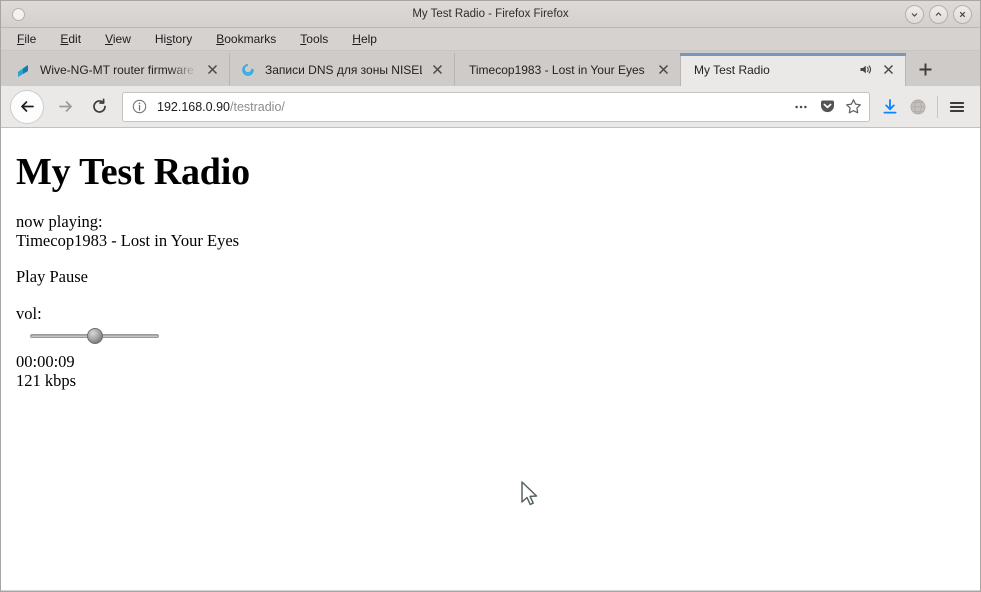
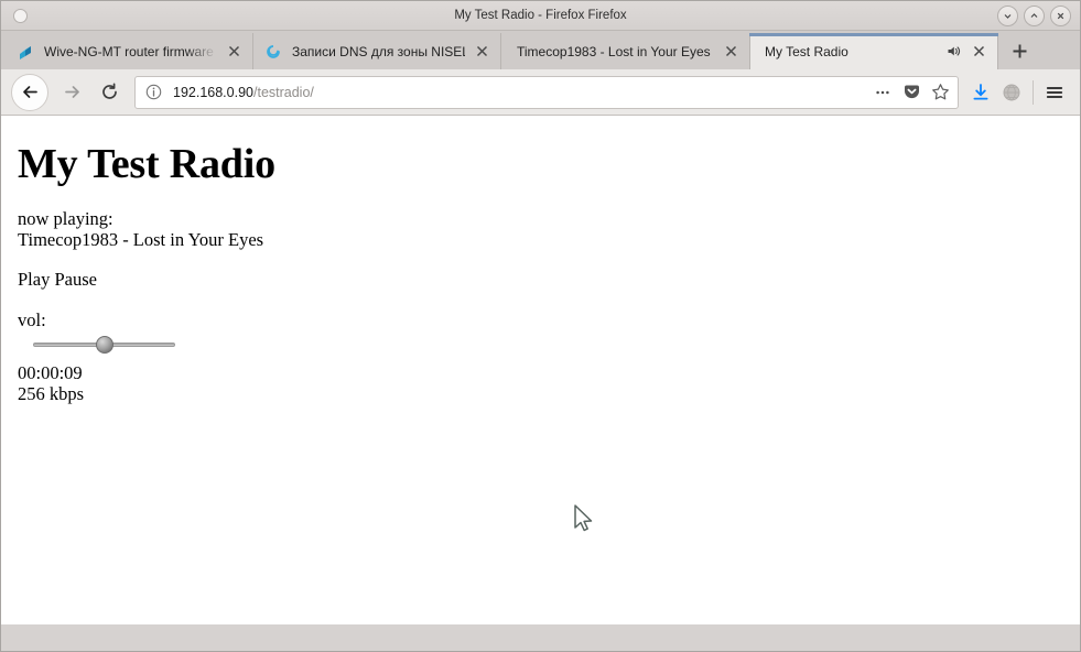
  My Test Radio - Firefox Firefox
- File
- Edit
- View
- History
- Bookmarks
- Tools
- Help
  Wive-NG-MT router firmware
  Записи DNS для зоны NISE
  Timecop1983 - Lost in Your Eyes
  My Test Radio
  192.168.0.90/testradio/
  My Test Radio
  now playing:
  Timecop1983 - Lost in Your Eyes
  Play Pause
  vol:
  00:00:09
- 121 kbps
+ 256 kbps
